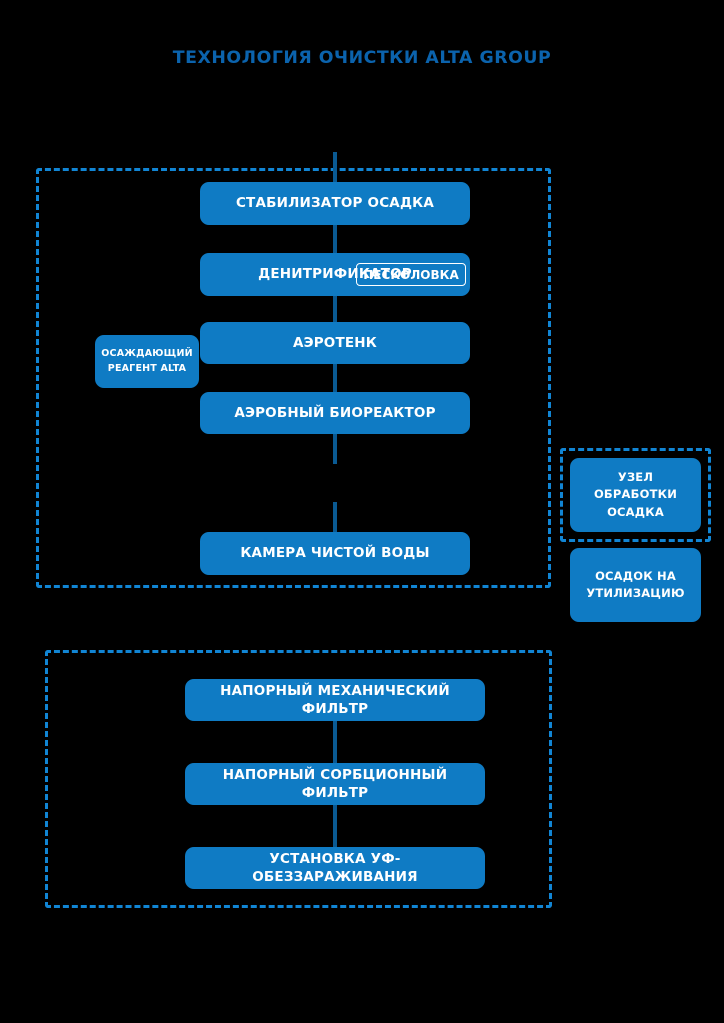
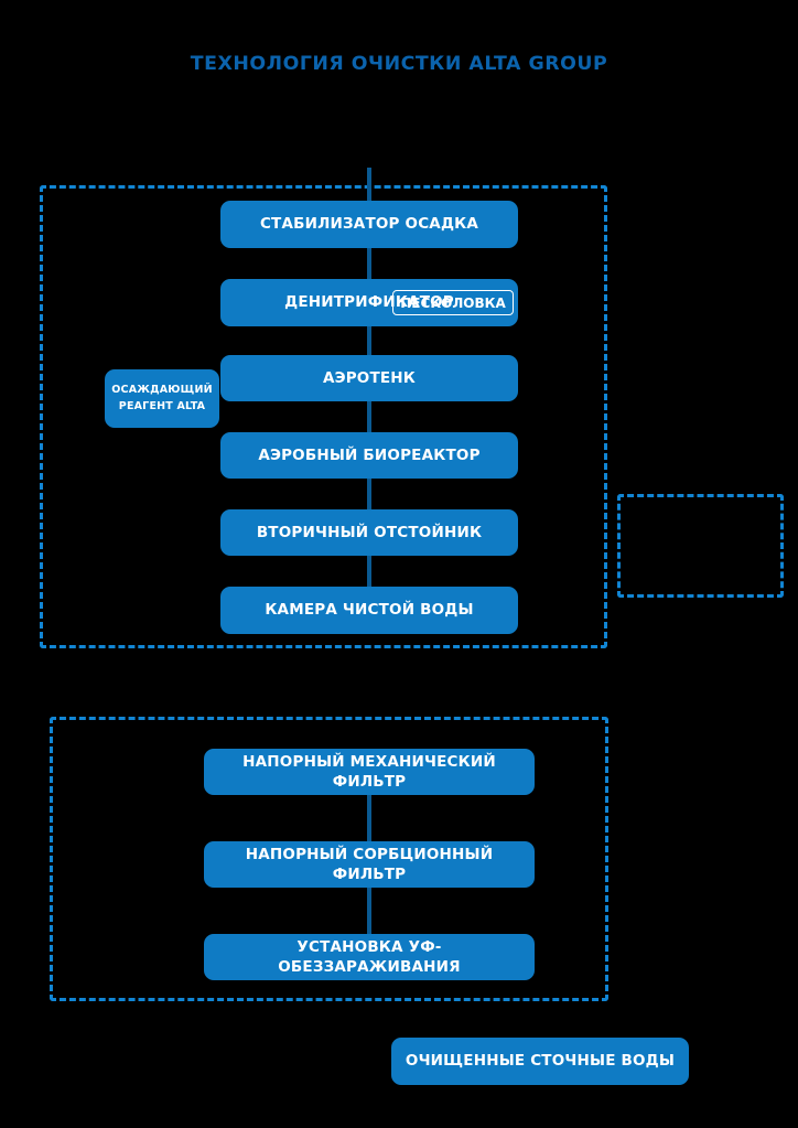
  ТЕХНОЛОГИЯ ОЧИСТКИ ALTA GROUP
  СТАБИЛИЗАТОР ОСАДКА
  ДЕНИТРИФИКАТОР
  ПЕСКОЛОВКА
  АЭРОТЕНК
  АЭРОБНЫЙ БИОРЕАКТОР
+ ВТОРИЧНЫЙ ОТСТОЙНИК
  КАМЕРА ЧИСТОЙ ВОДЫ
  ОСАЖДАЮЩИЙ РЕАГЕНТ ALTA
- УЗЕЛ ОБРАБОТКИ ОСАДКА
- ОСАДОК НА УТИЛИЗАЦИЮ
  НАПОРНЫЙ МЕХАНИЧЕСКИЙ ФИЛЬТР
  НАПОРНЫЙ СОРБЦИОННЫЙ ФИЛЬТР
  УСТАНОВКА УФ-ОБЕЗЗАРАЖИВАНИЯ
+ ОЧИЩЕННЫЕ СТОЧНЫЕ ВОДЫ
